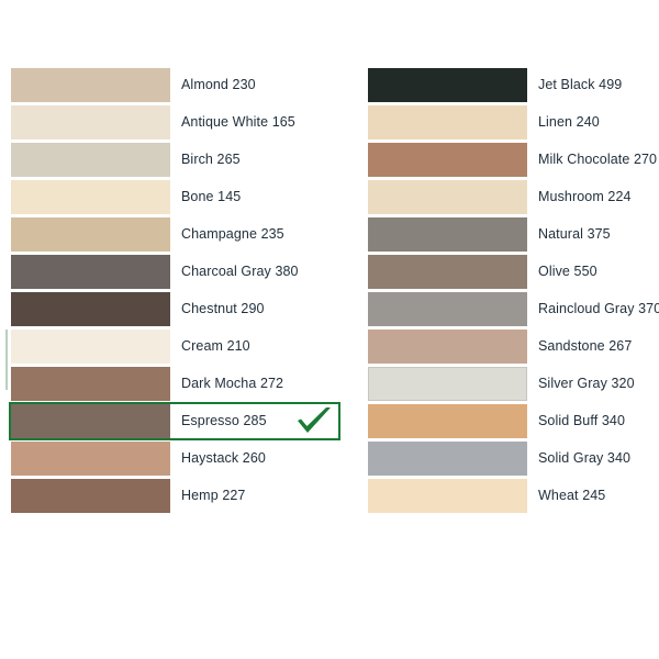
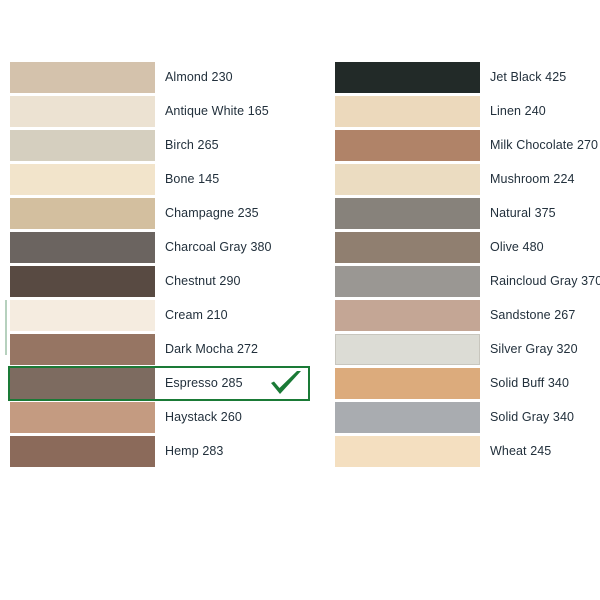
  Almond 230
  Antique White 165
  Birch 265
  Bone 145
  Champagne 235
  Charcoal Gray 380
  Chestnut 290
  Cream 210
  Dark Mocha 272
  Espresso 285
  Haystack 260
- Hemp 227
+ Hemp 283
- Jet Black 499
+ Jet Black 425
  Linen 240
  Milk Chocolate 270
  Mushroom 224
  Natural 375
- Olive 550
+ Olive 480
  Raincloud Gray 370
  Sandstone 267
  Silver Gray 320
  Solid Buff 340
  Solid Gray 340
  Wheat 245
